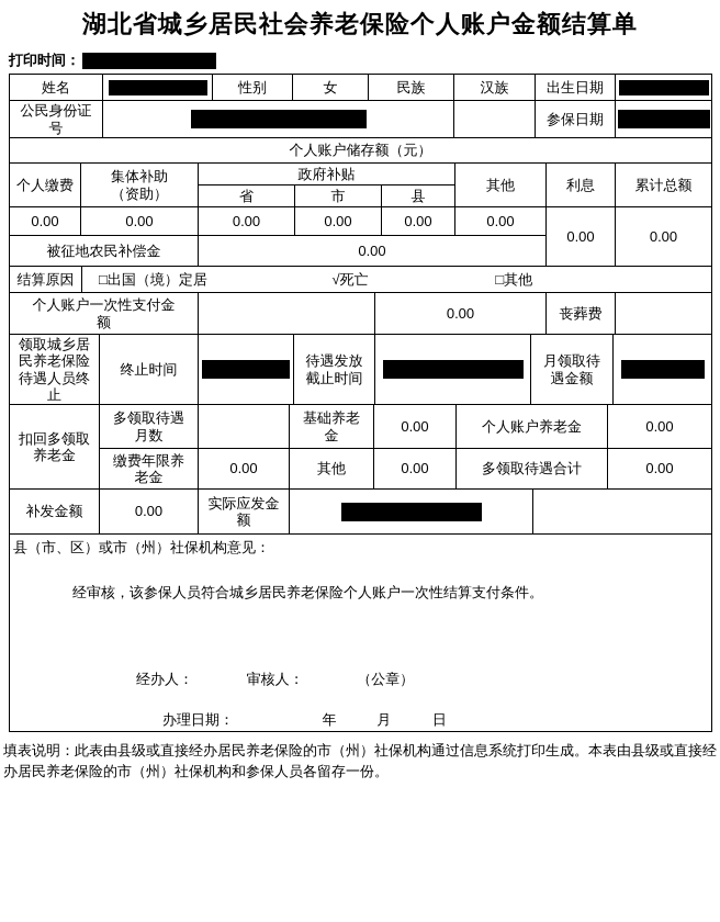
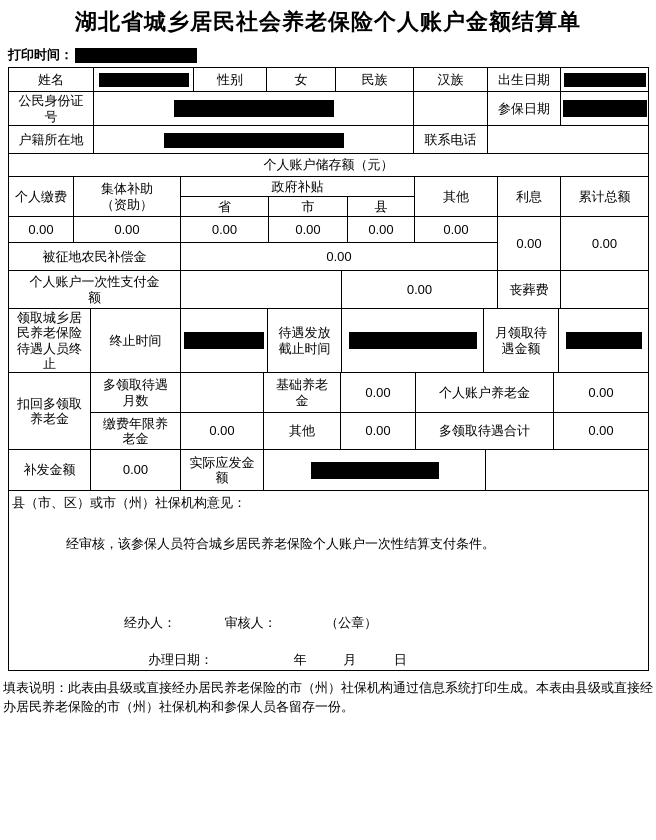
  湖北省城乡居民社会养老保险个人账户金额结算单
  打印时间：
  姓名		性别	女	民族	汉族	出生日期
  公民身份证号			参保日期
+ 户籍所在地		联系电话
  个人账户储存额（元）
  个人缴费	集体补助（资助）	政府补贴	其他	利息	累计总额
  省	市	县
  0.00	0.00	0.00	0.00	0.00	0.00	0.00	0.00
  被征地农民补偿金	0.00
- 结算原因	□出国（境）定居 √死亡 □其他
  个人账户一次性支付金额		0.00	丧葬费
  领取城乡居民养老保险待遇人员终止	终止时间		待遇发放截止时间		月领取待遇金额
  扣回多领取养老金	多领取待遇月数		基础养老金	0.00	个人账户养老金	0.00
  缴费年限养老金	0.00	其他	0.00	多领取待遇合计	0.00
  补发金额	0.00	实际应发金额
  县（市、区）或市（州）社保机构意见： 经审核，该参保人员符合城乡居民养老保险个人账户一次性结算支付条件。 经办人： 审核人： （公章） 办理日期： 年 月 日
  填表说明：此表由县级或直接经办居民养老保险的市（州）社保机构通过信息系统打印生成。本表由县级或直接经办居民养老保险的市（州）社保机构和参保人员各留存一份。
